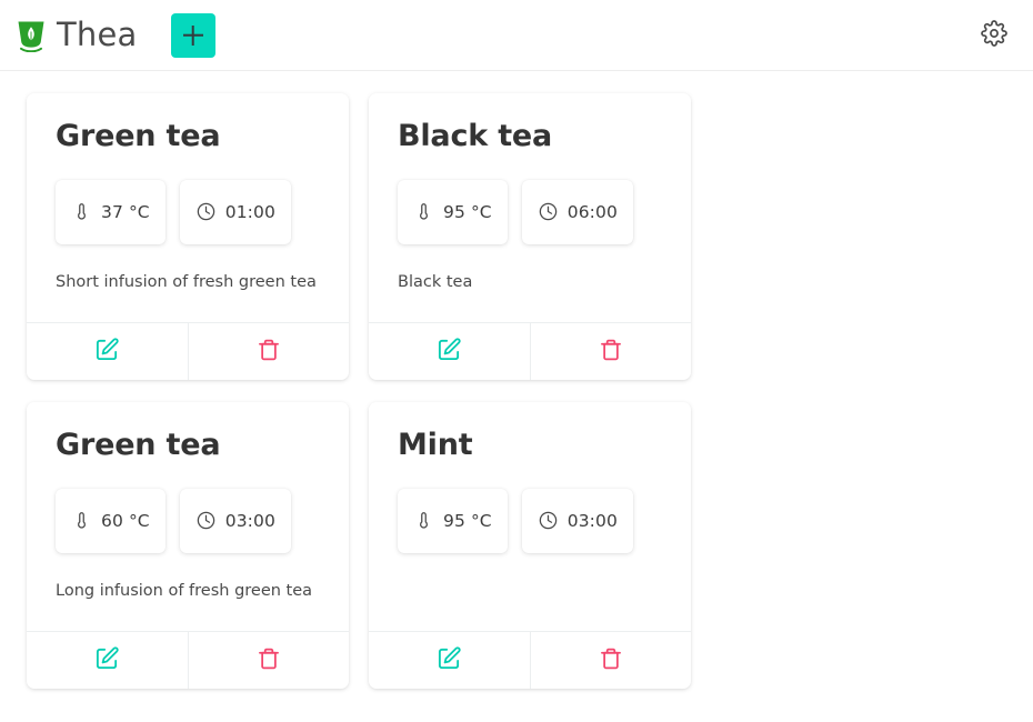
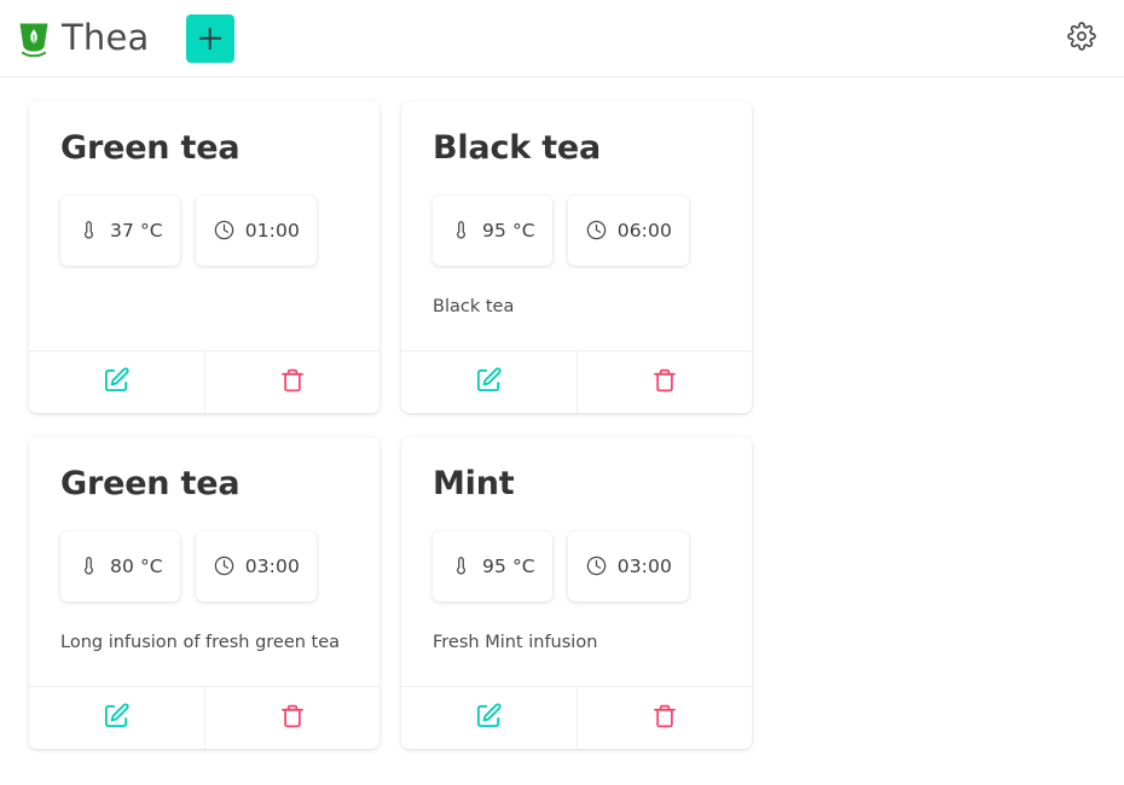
  Thea
  Green tea
  37 °C
  01:00
- Short infusion of fresh green tea
  Black tea
  95 °C
  06:00
  Black tea
  Green tea
- 60 °C
+ 80 °C
  03:00
  Long infusion of fresh green tea
  Mint
  95 °C
  03:00
+ Fresh Mint infusion
